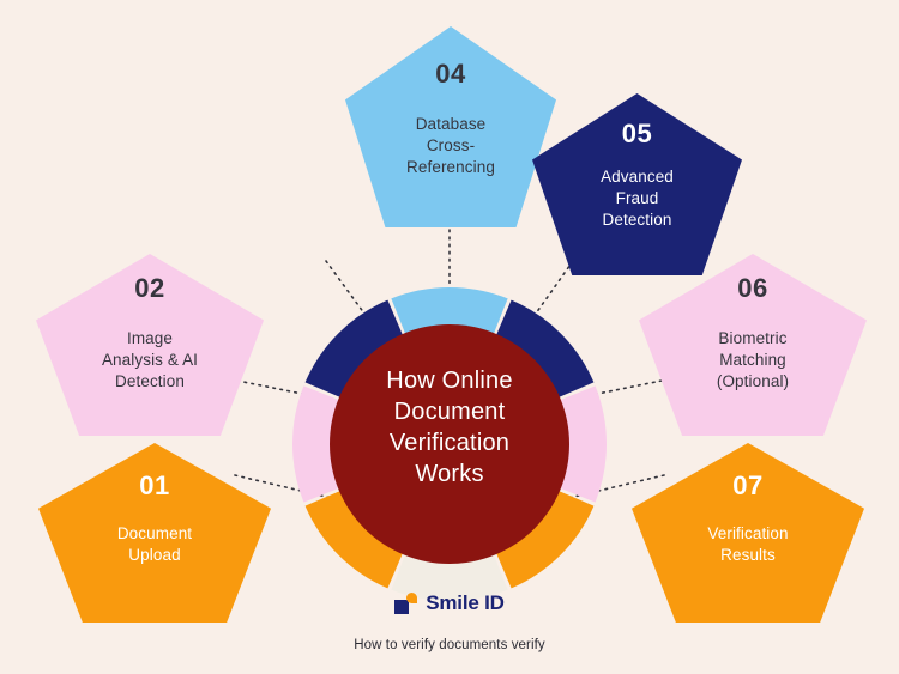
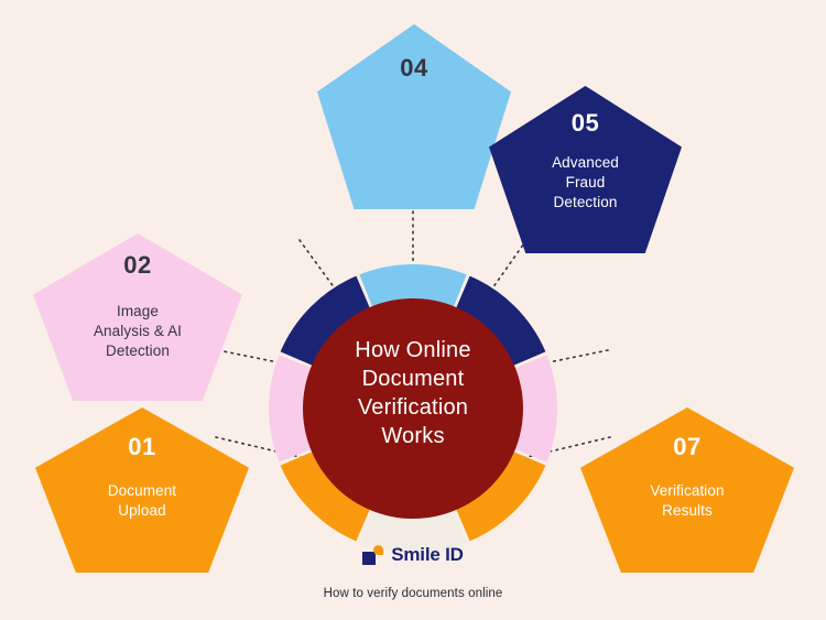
  01
  Document
  Upload
  02
  Image
  Analysis & AI
  Detection
  04
- Database
- Cross-
- Referencing
  05
  Advanced
  Fraud
  Detection
- 06
- Biometric
- Matching
- (Optional)
  07
  Verification
  Results
  How Online
  Document
  Verification
  Works
  Smile ID
- How to verify documents verify
+ How to verify documents online
